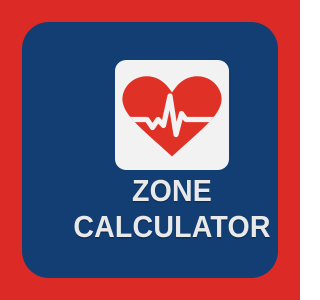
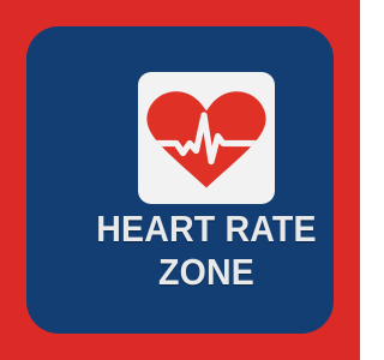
+ HEART RATE
  ZONE
- CALCULATOR
